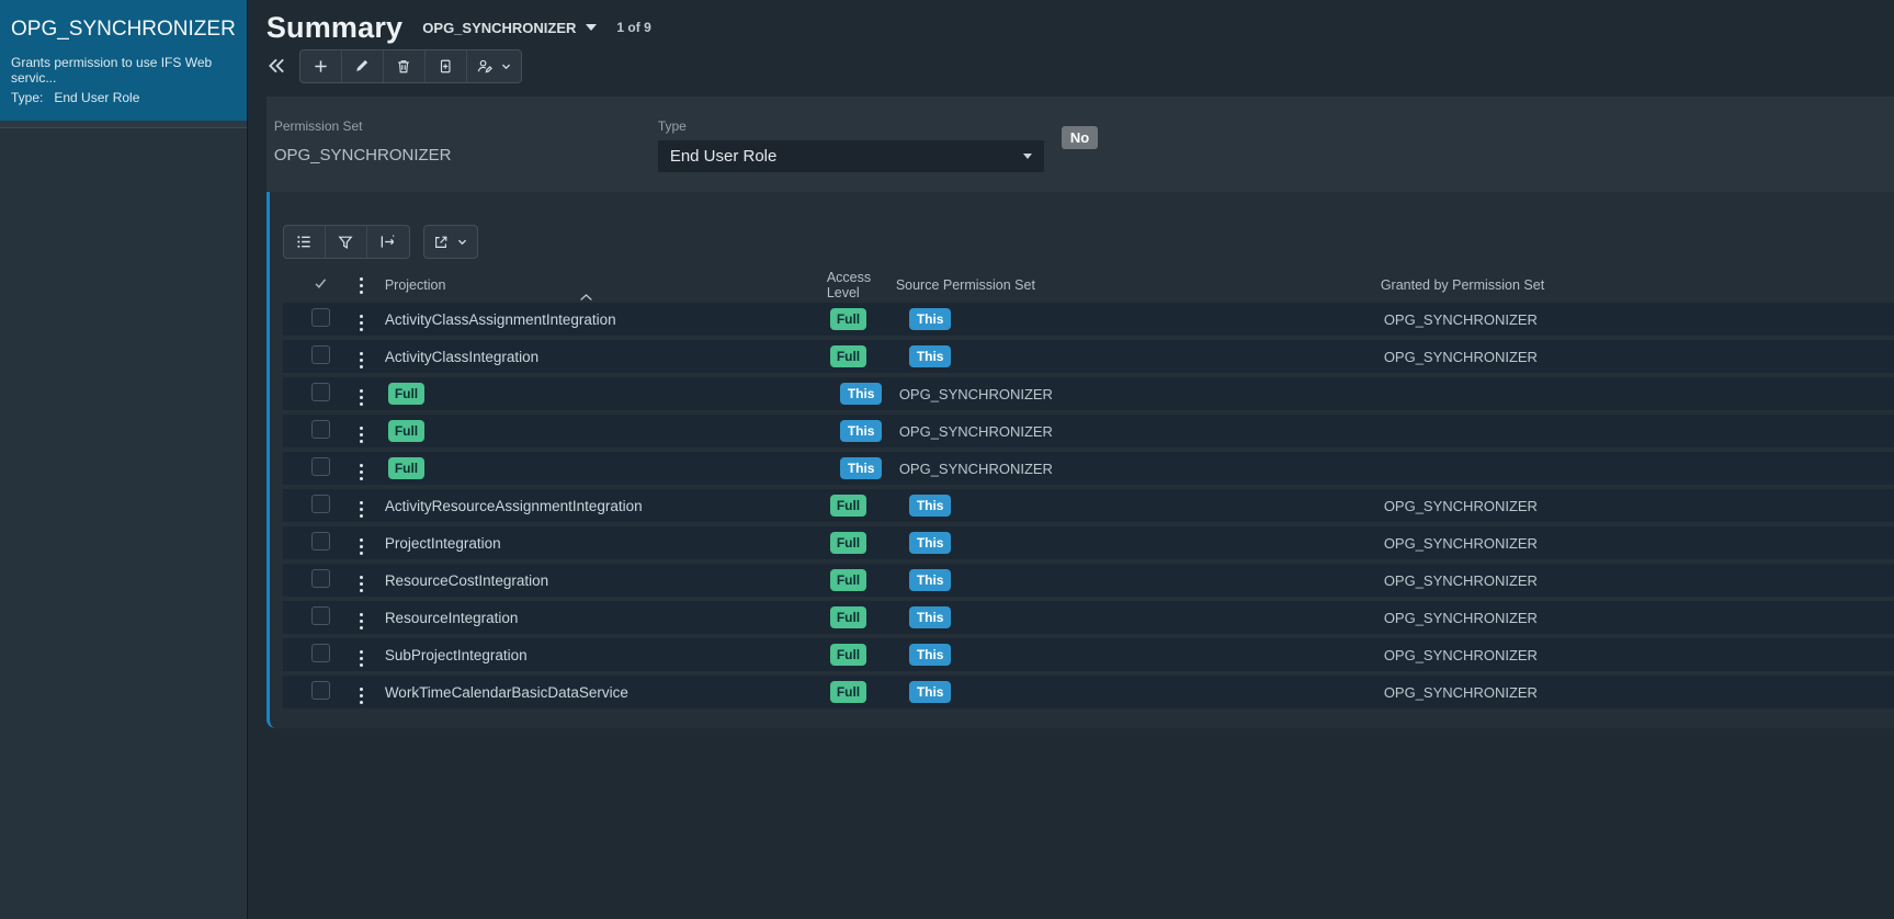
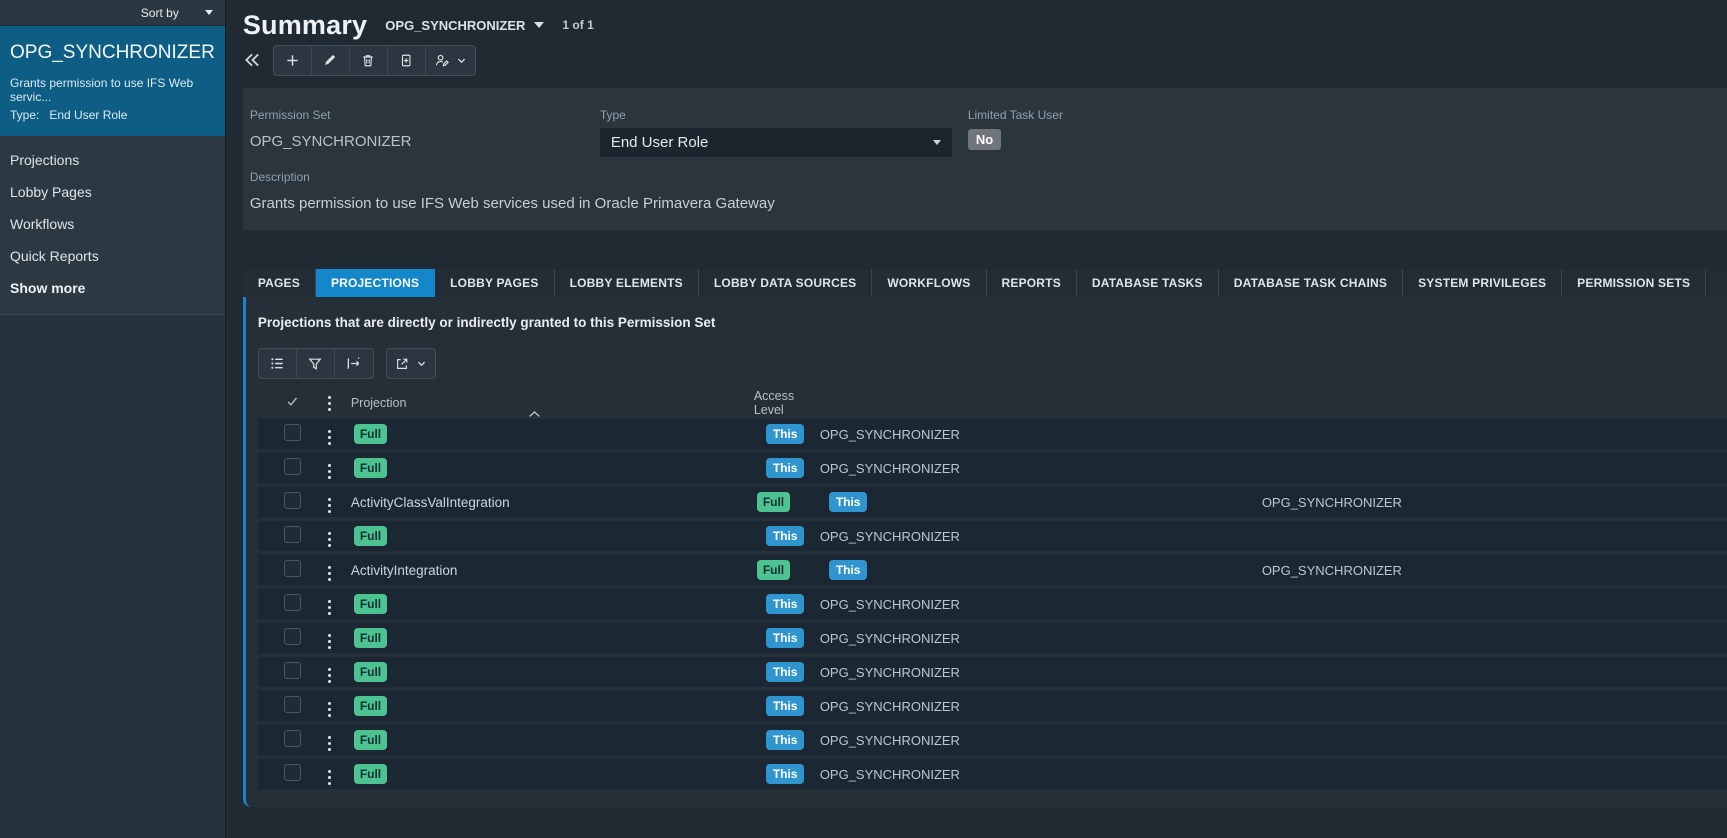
+ Sort by
  OPG_SYNCHRONIZER
  Grants permission to use IFS Web servic...
  Type:
  End User Role
+ Projections
+ Lobby Pages
+ Workflows
+ Quick Reports
+ Show more
  Summary
  OPG_SYNCHRONIZER
- 1 of 9
+ 1 of 1
  Permission Set
  OPG_SYNCHRONIZER
  Type
  End User Role
+ Limited Task User
  No
+ Description
+ Grants permission to use IFS Web services used in Oracle Primavera Gateway
+ PAGES
+ PROJECTIONS
+ LOBBY PAGES
+ LOBBY ELEMENTS
+ LOBBY DATA SOURCES
+ WORKFLOWS
+ REPORTS
+ DATABASE TASKS
+ DATABASE TASK CHAINS
+ SYSTEM PRIVILEGES
+ PERMISSION SETS
+ Projections that are directly or indirectly granted to this Permission Set
  Projection
  Access Level
- Source Permission Set
- Granted by Permission Set
- ActivityClassAssignmentIntegration
  Full
  This
  OPG_SYNCHRONIZER
- ActivityClassIntegration
  Full
  This
  OPG_SYNCHRONIZER
+ ActivityClassValIntegration
  Full
  This
  OPG_SYNCHRONIZER
  Full
  This
  OPG_SYNCHRONIZER
+ ActivityIntegration
  Full
  This
  OPG_SYNCHRONIZER
- ActivityResourceAssignmentIntegration
  Full
  This
  OPG_SYNCHRONIZER
- ProjectIntegration
  Full
  This
  OPG_SYNCHRONIZER
- ResourceCostIntegration
  Full
  This
  OPG_SYNCHRONIZER
- ResourceIntegration
  Full
  This
  OPG_SYNCHRONIZER
- SubProjectIntegration
  Full
  This
  OPG_SYNCHRONIZER
- WorkTimeCalendarBasicDataService
  Full
  This
  OPG_SYNCHRONIZER
